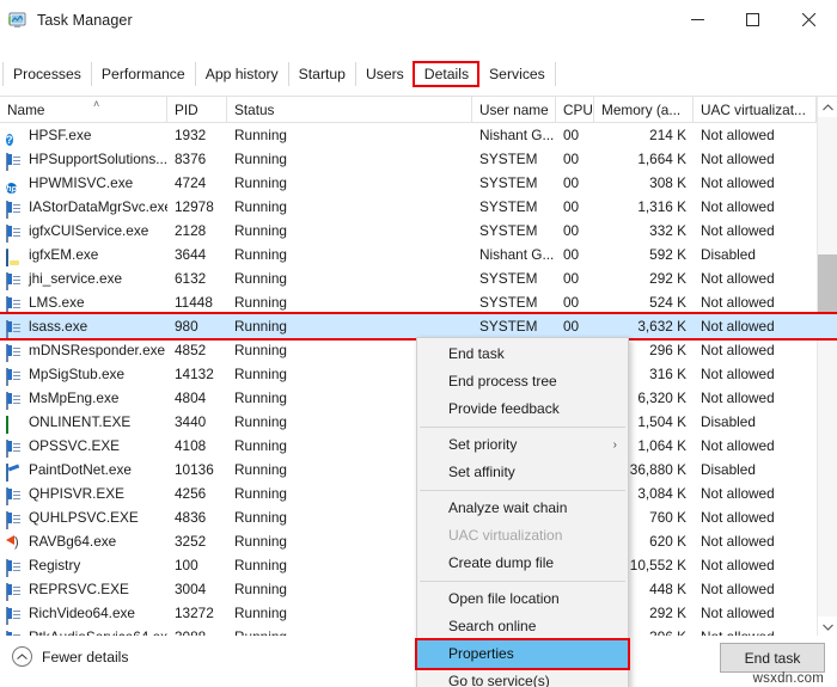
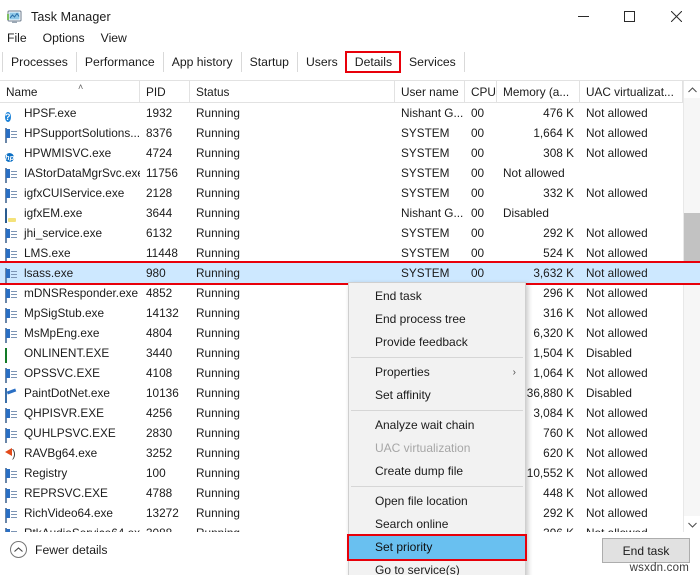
  Task Manager
+ File
+ Options
+ View
  Processes
  Performance
  App history
  Startup
  Users
  Details
  Services
  Name
  ˄
  PID
  Status
  User name
  CPU
  Memory (a...
  UAC virtualizat...
  ?
  HPSF.exe
  1932
  Running
  Nishant G...
  00
- 214 K
+ 476 K
  Not allowed
  HPSupportSolutions...
  8376
  Running
  SYSTEM
  00
  1,664 K
  Not allowed
  hp
  HPWMISVC.exe
  4724
  Running
  SYSTEM
  00
  308 K
  Not allowed
  IAStorDataMgrSvc.ex
- 12978
+ 11756
  Running
  SYSTEM
  00
- 1,316 K
  Not allowed
  igfxCUIService.exe
  2128
  Running
  SYSTEM
  00
  332 K
  Not allowed
  igfxEM.exe
  3644
  Running
  Nishant G...
  00
- 592 K
  Disabled
  jhi_service.exe
  6132
  Running
  SYSTEM
  00
  292 K
  Not allowed
  LMS.exe
  11448
  Running
  SYSTEM
  00
  524 K
  Not allowed
  lsass.exe
  980
  Running
  SYSTEM
  00
  3,632 K
  Not allowed
  mDNSResponder.exe
  4852
  Running
  296 K
  Not allowed
  MpSigStub.exe
  14132
  Running
  316 K
  Not allowed
  MsMpEng.exe
  4804
  Running
  6,320 K
  Not allowed
  ONLINENT.EXE
  3440
  Running
  1,504 K
  Disabled
  OPSSVC.EXE
  4108
  Running
  1,064 K
  Not allowed
  PaintDotNet.exe
  10136
  Running
  36,880 K
  Disabled
  QHPISVR.EXE
  4256
  Running
  3,084 K
  Not allowed
  QUHLPSVC.EXE
- 4836
+ 2830
  Running
  760 K
  Not allowed
  RAVBg64.exe
  3252
  Running
  620 K
  Not allowed
  Registry
  100
  Running
  10,552 K
  Not allowed
  REPRSVC.EXE
- 3004
+ 4788
  Running
  448 K
  Not allowed
  RichVideo64.exe
  13272
  Running
  292 K
  Not allowed
  End task
  End process tree
  Provide feedback
- Set priority
+ Properties
  ›
  Set affinity
  Analyze wait chain
  UAC virtualization
  Create dump file
  Open file location
  Search online
- Properties
+ Set priority
  Go to service(s)
  Fewer details
  End task
  wsxdn.com
